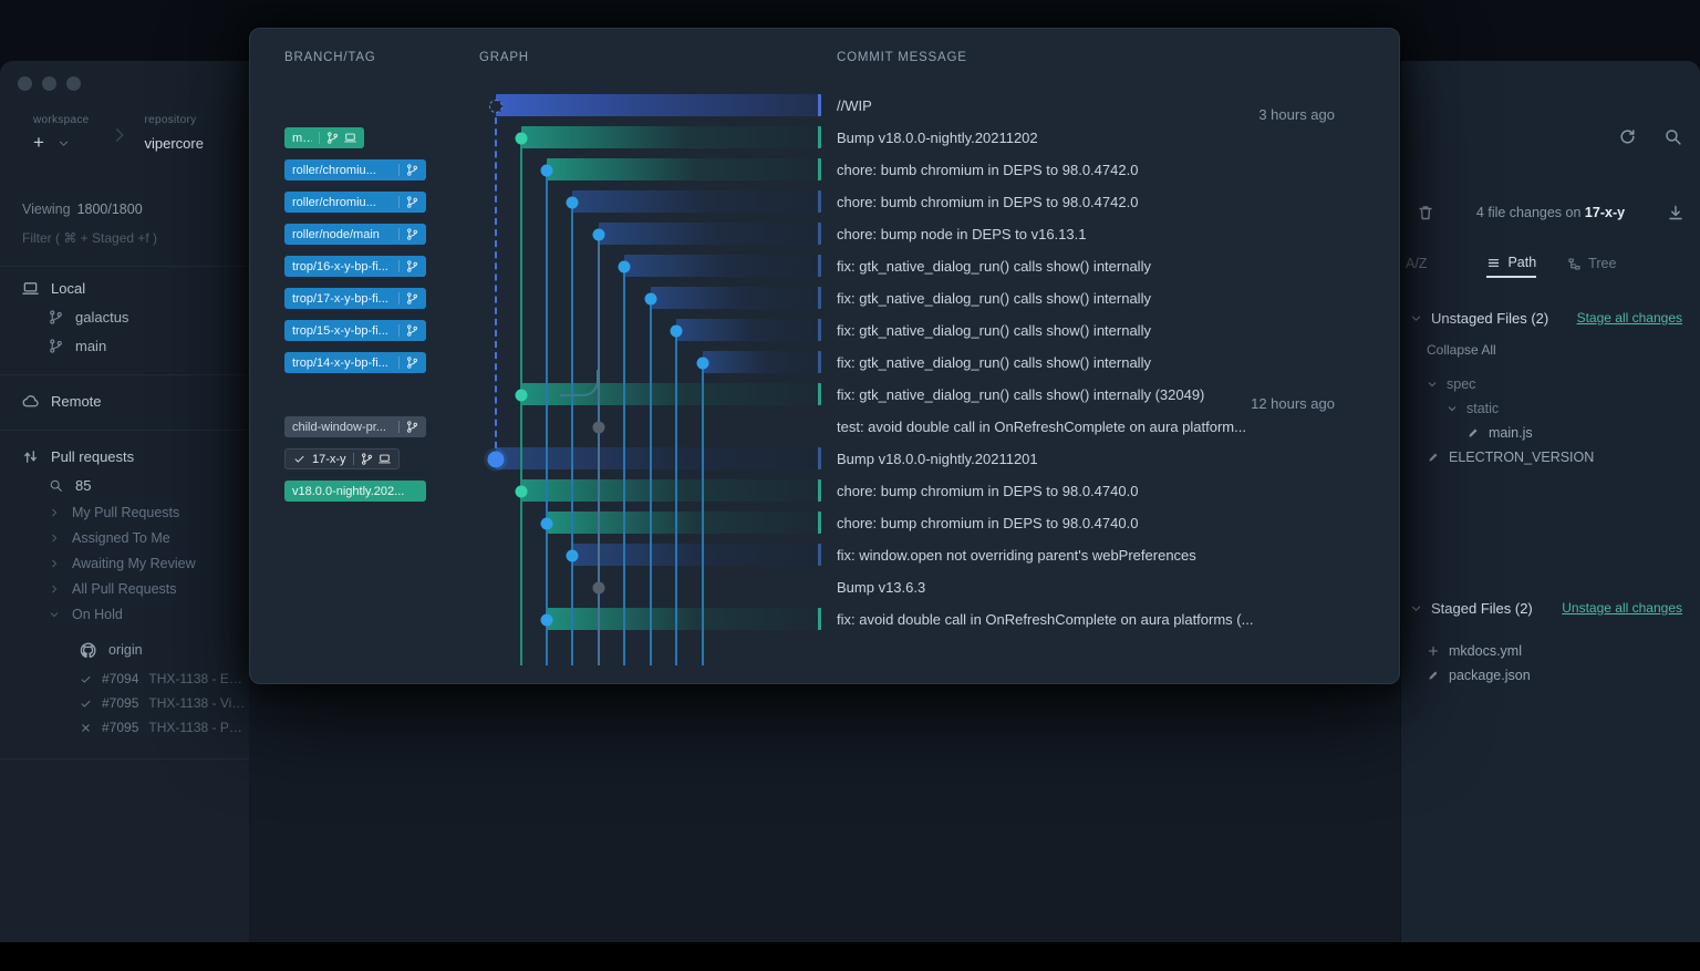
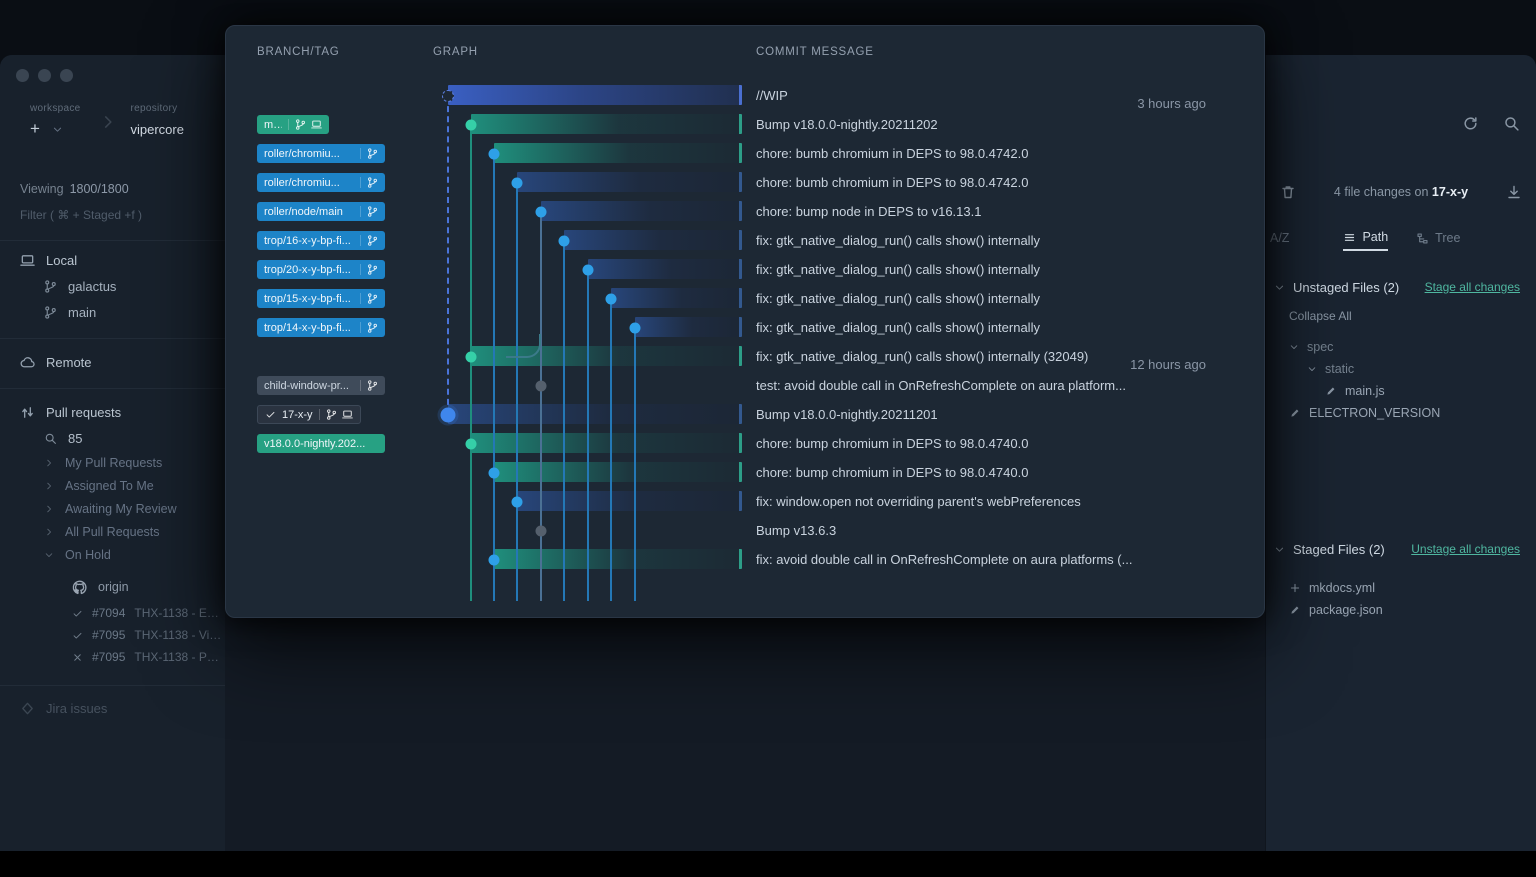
  workspace
  +
  repository
  vipercore
  Viewing 1800/1800
  Filter ( ⌘ + Staged +f )
  Local
  galactus
  main
  Remote
  Pull requests
  85
  My Pull Requests
  Assigned To Me
  Awaiting My Review
  All Pull Requests
  On Hold
  origin
  #7094
  THX-1138 - Engi
  #7095
  THX-1138 - Viper
  #7095
+ Jira issues
  4 file changes on 17-x-y
  A/Z
  Path
  Tree
  Unstaged Files (2)
  Stage all changes
  Collapse All
  spec
  static
  main.js
  ELECTRON_VERSION
  Staged Files (2)
  Unstage all changes
  mkdocs.yml
  package.json
  BRANCH/TAG
  GRAPH
  COMMIT MESSAGE
  //WIP
  3 hours ago
  mai
  Bump v18.0.0-nightly.20211202
  roller/chromiu...
  chore: bumb chromium in DEPS to 98.0.4742.0
  roller/chromiu...
  chore: bumb chromium in DEPS to 98.0.4742.0
  roller/node/main
  chore: bump node in DEPS to v16.13.1
  trop/16-x-y-bp-fi...
  fix: gtk_native_dialog_run() calls show() internally
- trop/17-x-y-bp-fi...
+ trop/20-x-y-bp-fi...
  fix: gtk_native_dialog_run() calls show() internally
  trop/15-x-y-bp-fi...
  fix: gtk_native_dialog_run() calls show() internally
  trop/14-x-y-bp-fi...
  fix: gtk_native_dialog_run() calls show() internally
  fix: gtk_native_dialog_run() calls show() internally (32049)
  12 hours ago
  child-window-pr...
  test: avoid double call in OnRefreshComplete on aura platform...
  17-x-y
  Bump v18.0.0-nightly.20211201
  v18.0.0-nightly.202...
  chore: bump chromium in DEPS to 98.0.4740.0
  chore: bump chromium in DEPS to 98.0.4740.0
  fix: window.open not overriding parent's webPreferences
  Bump v13.6.3
  fix: avoid double call in OnRefreshComplete on aura platforms (...
